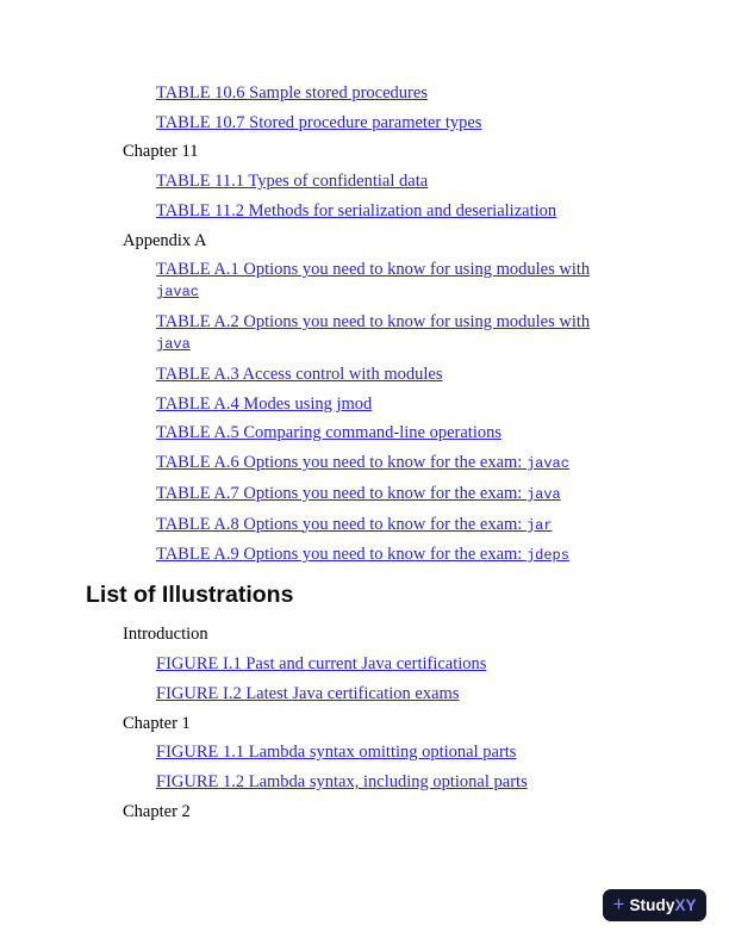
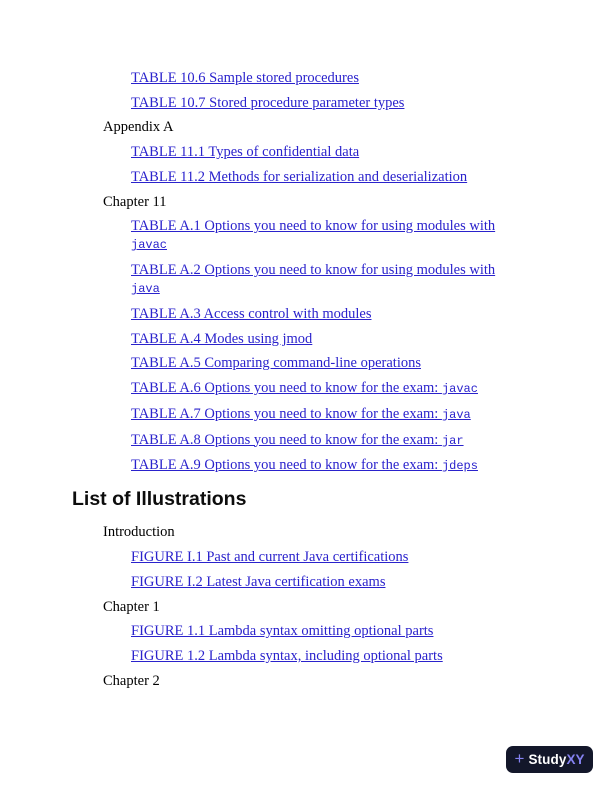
  TABLE 10.6 Sample stored procedures
  TABLE 10.7 Stored procedure parameter types
- Chapter 11
+ Appendix A
  TABLE 11.1 Types of confidential data
  TABLE 11.2 Methods for serialization and deserialization
- Appendix A
+ Chapter 11
  TABLE A.1 Options you need to know for using modules with
  javac
  TABLE A.2 Options you need to know for using modules with
  java
  TABLE A.3 Access control with modules
  TABLE A.4 Modes using jmod
  TABLE A.5 Comparing command-line operations
  TABLE A.6 Options you need to know for the exam: javac
  TABLE A.7 Options you need to know for the exam: java
  TABLE A.8 Options you need to know for the exam: jar
  TABLE A.9 Options you need to know for the exam: jdeps
  List of Illustrations
  Introduction
  FIGURE I.1 Past and current Java certifications
  FIGURE I.2 Latest Java certification exams
  Chapter 1
  FIGURE 1.1 Lambda syntax omitting optional parts
  FIGURE 1.2 Lambda syntax, including optional parts
  Chapter 2
  +
  Study
  XY
